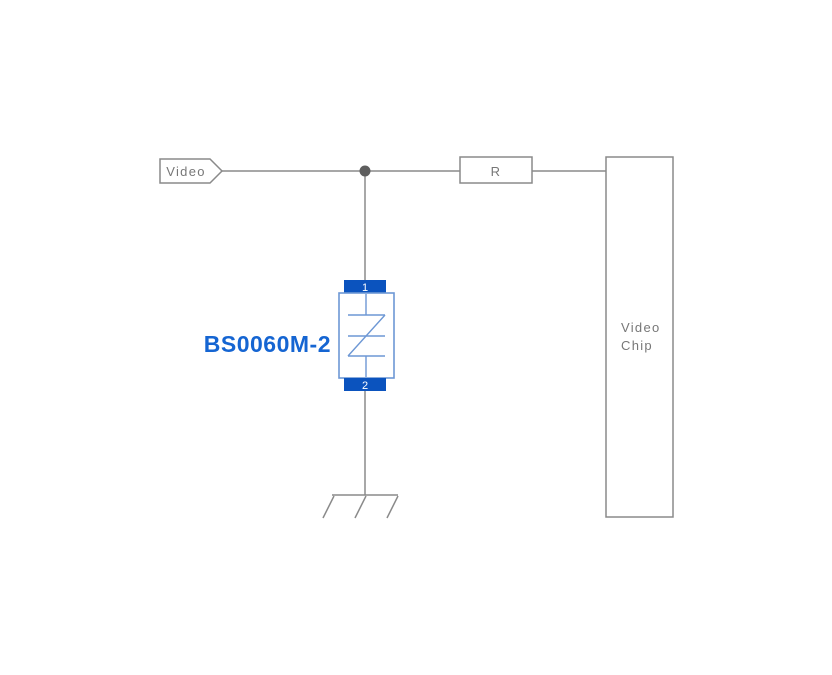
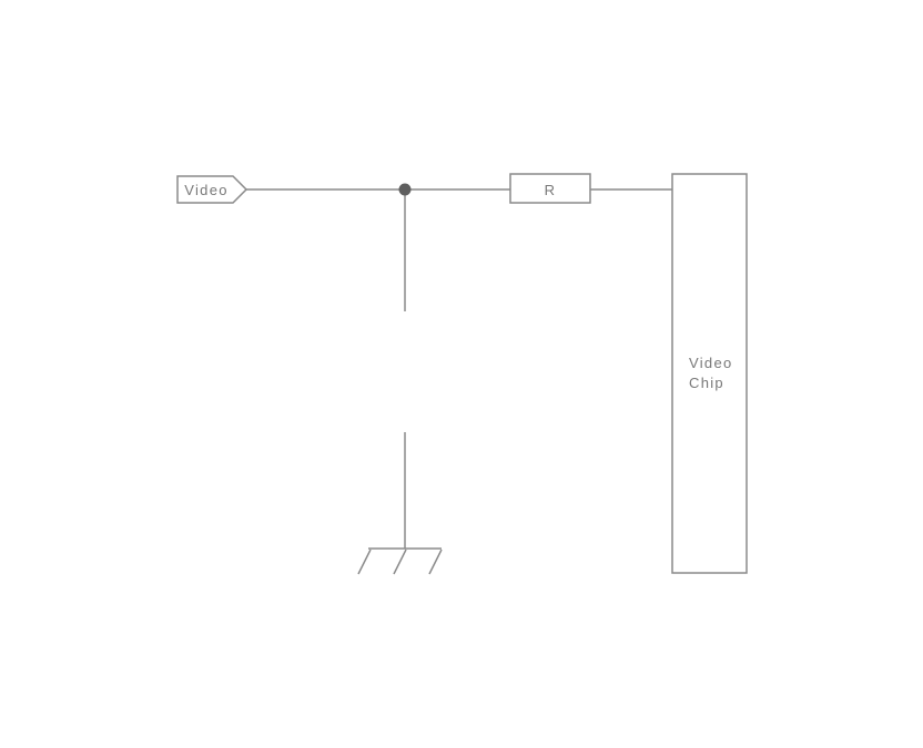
  Video
  R
  Video
  Chip
- 1
- 2
- BS0060M-2
